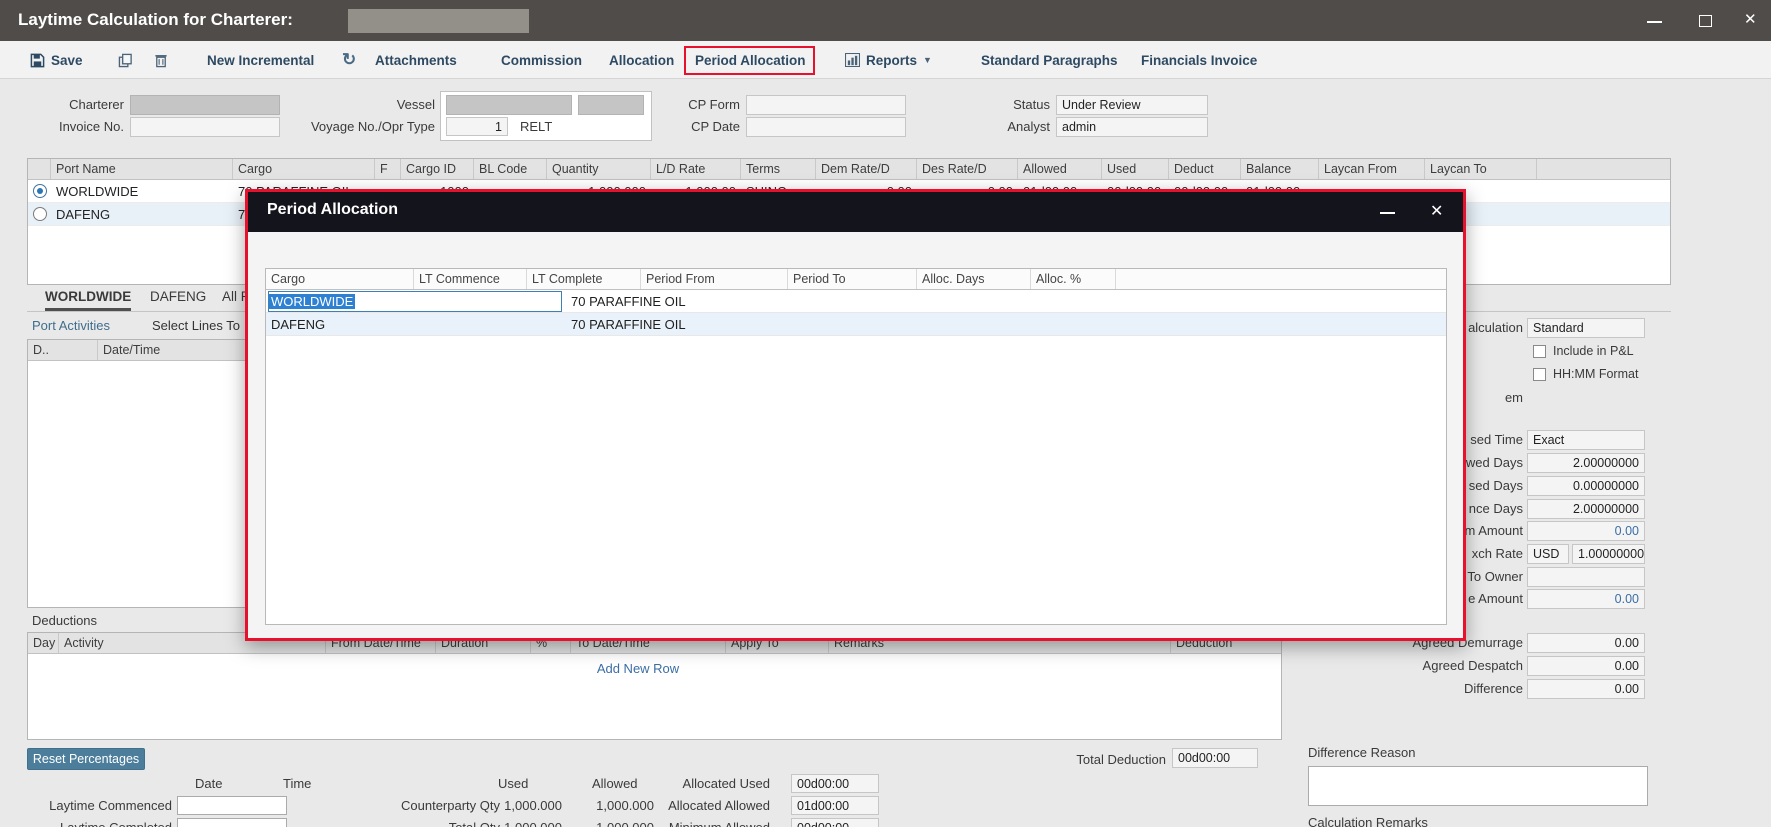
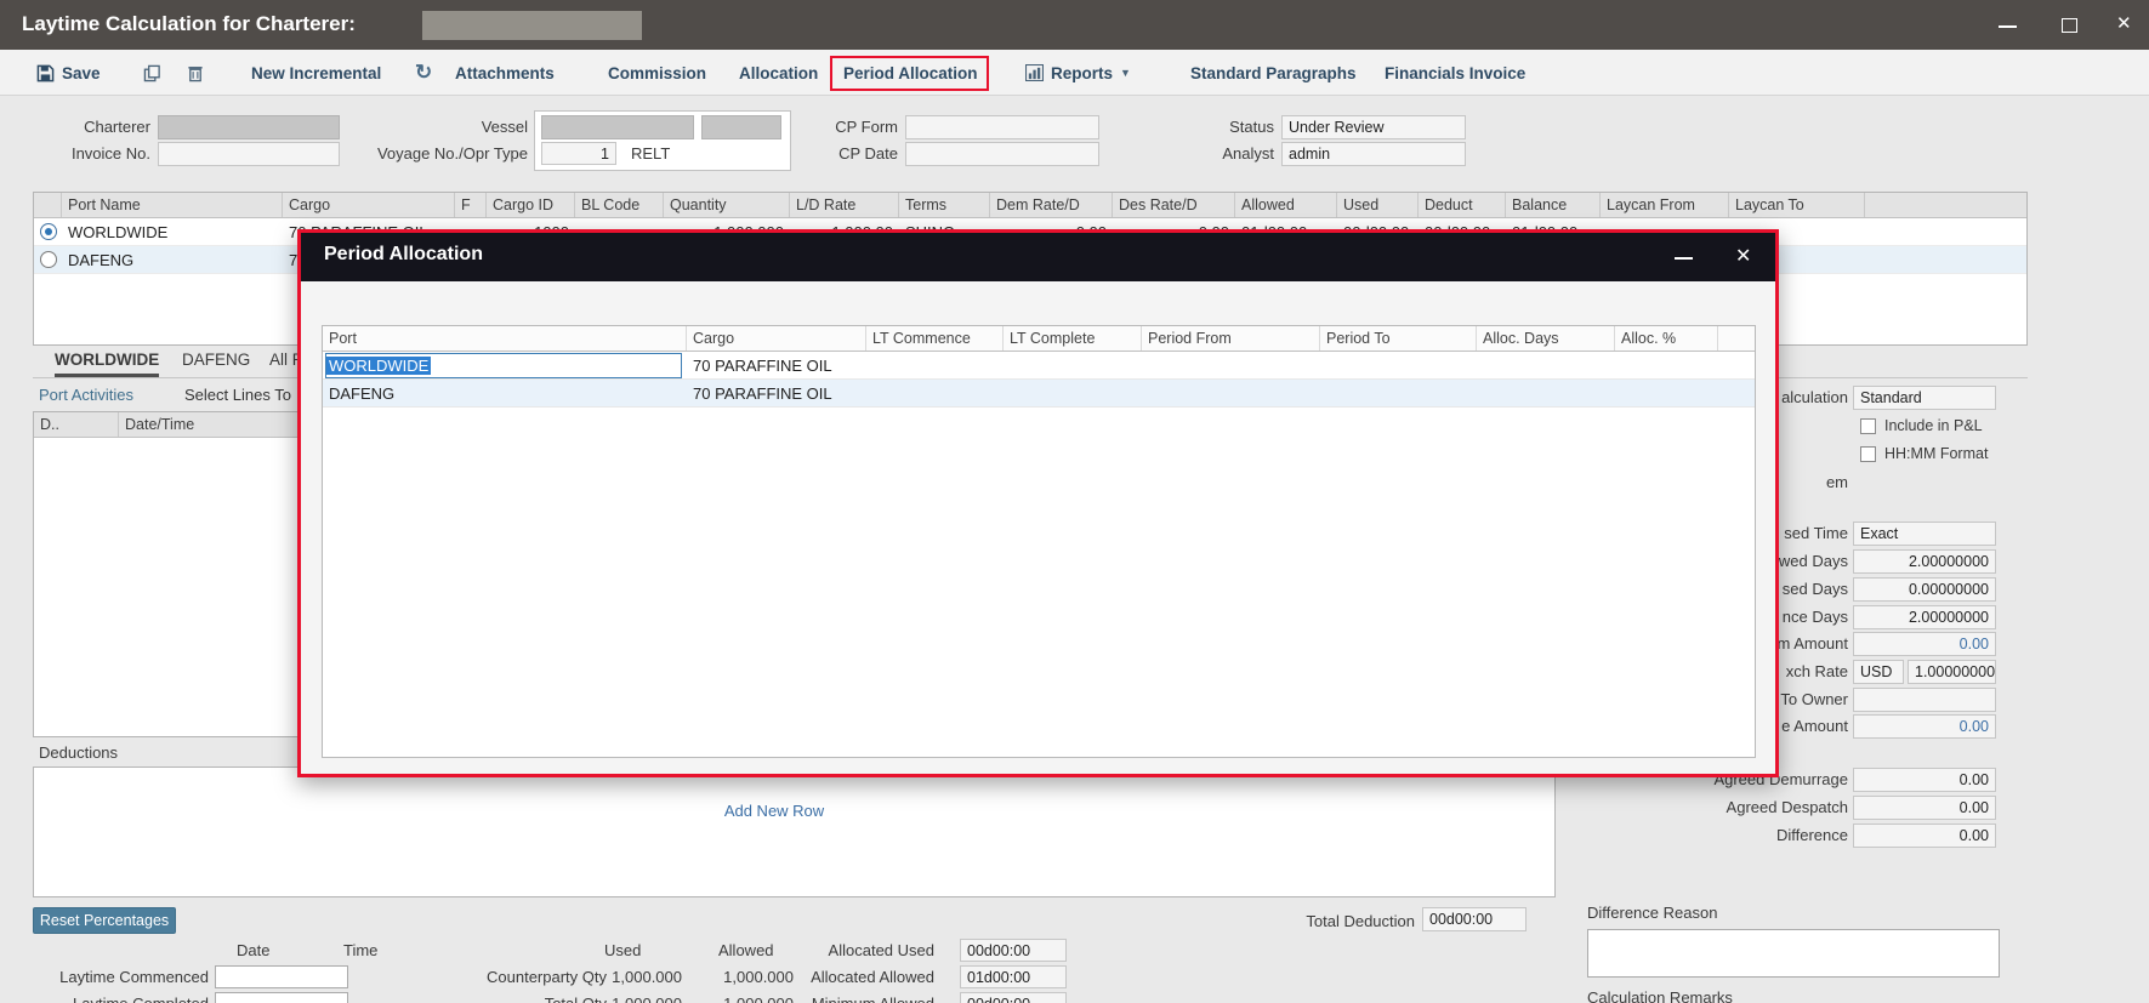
  Laytime Calculation for Charterer:
  ✕
  Save
  New Incremental
  ↻
  Attachments
  Commission
  Allocation
  Period Allocation
  Reports
  ▼
  Standard Paragraphs
  Financials Invoice
  Charterer
  Invoice No.
  Vessel
  Voyage No./Opr Type
  1
  RELT
  CP Form
  CP Date
  Status
  Under Review
  Analyst
  admin
  Port Name
  Cargo
  F
  Cargo ID
  BL Code
  Quantity
  L/D Rate
  Terms
  Dem Rate/D
  Des Rate/D
  Allowed
  Used
  Deduct
  Balance
  Laycan From
  Laycan To
  WORLDWIDE
  DAFENG
  WORLDWIDE
  DAFENG
  Port Activities
  Select Lines To
  D..
  Date/Time
  Deductions
- Day
- Activity
- From Date/Time
- Duration
- %
- To Date/Time
- Apply To
- Remarks
- Deduction
  Add New Row
  Reset Percentages
  Date
  Time
  Laytime Commenced
  Used
  Allowed
  Counterparty Qty
  1,000.000
  1,000.000
  Allocated Used
  00d00:00
  Allocated Allowed
  01d00:00
  Total Deduction
  00d00:00
  alculation
  Standard
  Include in P&L
  HH:MM Format
  em
  sed Time
  Exact
  wed Days
  2.00000000
  sed Days
  0.00000000
  nce Days
  2.00000000
  m Amount
  0.00
  xch Rate
  USD
  1.00000000
  To Owner
  e Amount
  0.00
  Agreed Demurrage
  0.00
  Agreed Despatch
  0.00
  Difference
  0.00
  Difference Reason
  Calculation Remarks
  Period Allocation
  ✕
+ Port
  Cargo
  LT Commence
  LT Complete
  Period From
  Period To
  Alloc. Days
  Alloc. %
  WORLDWIDE
  70 PARAFFINE OIL
  DAFENG
  70 PARAFFINE OIL
